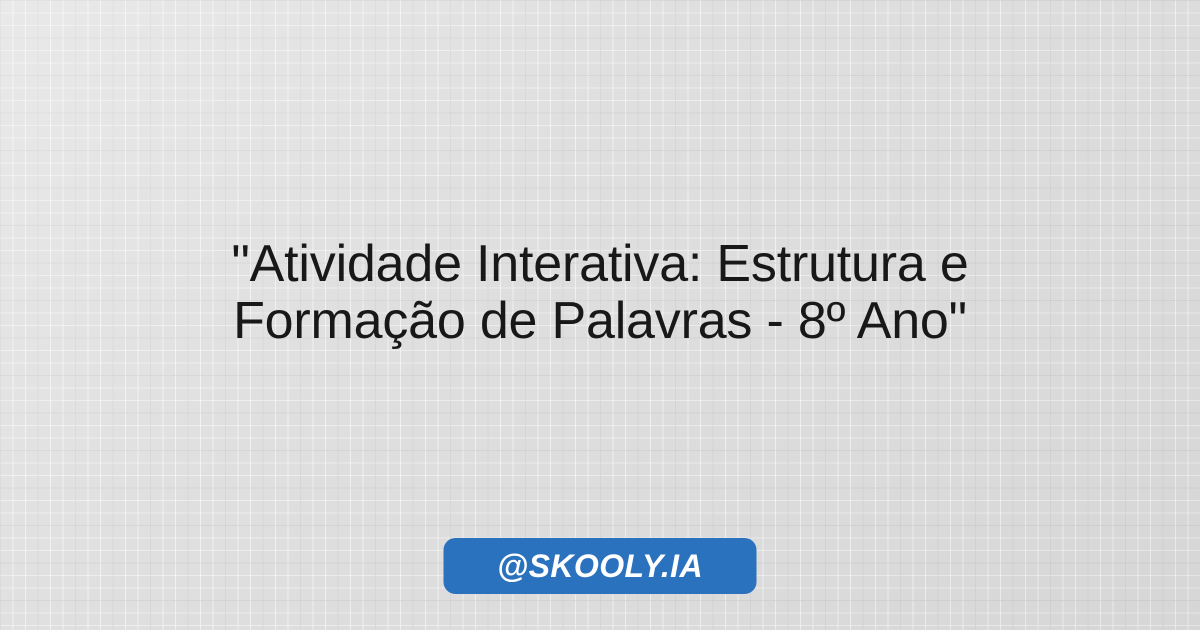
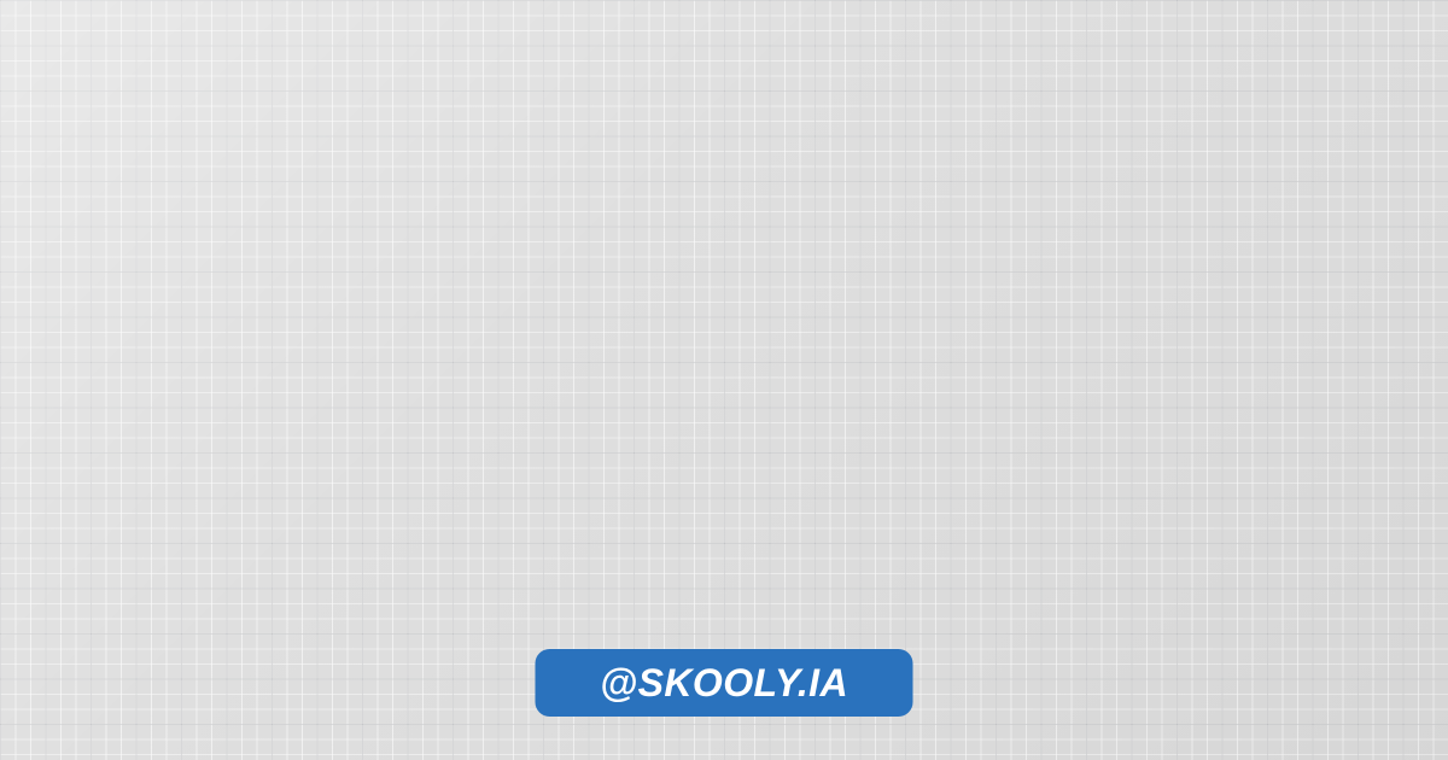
- "Atividade Interativa: Estrutura e
- Formação de Palavras - 8º Ano"
  @SKOOLY.IA
